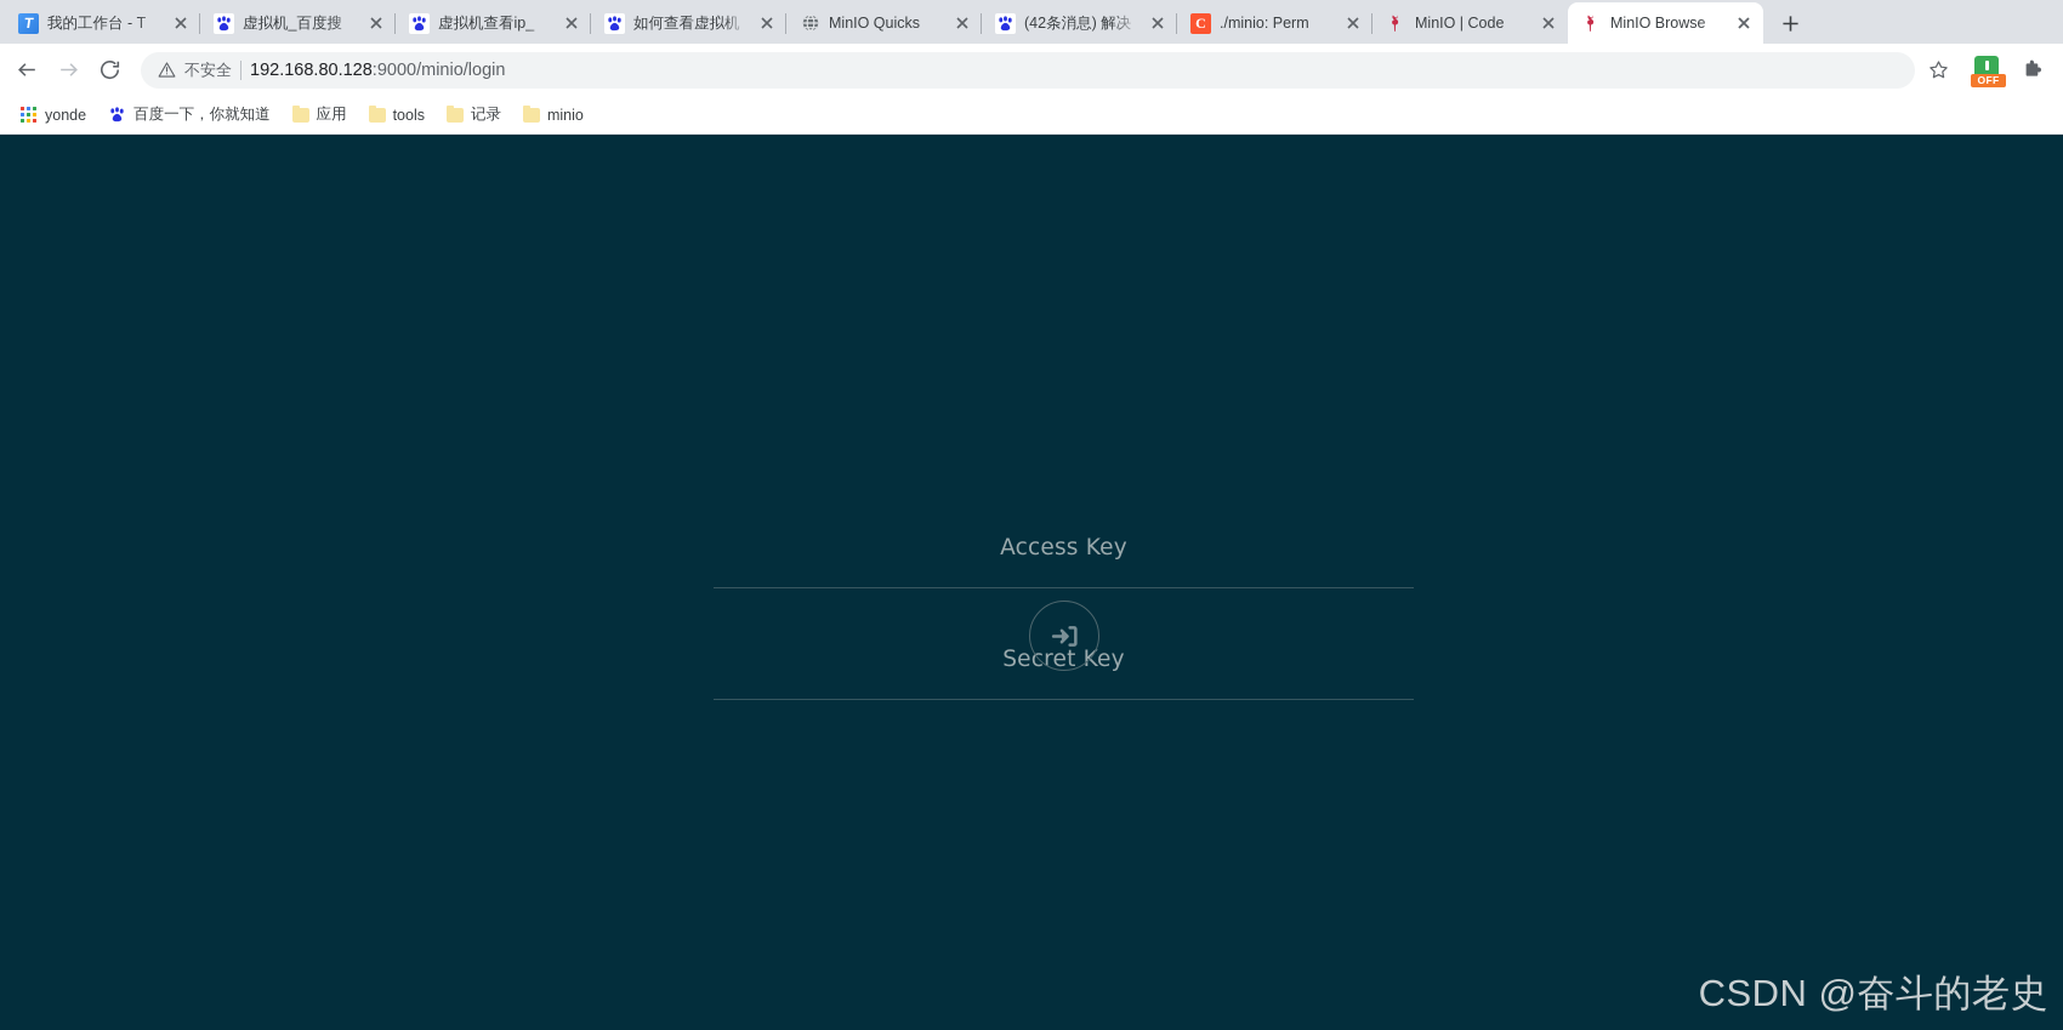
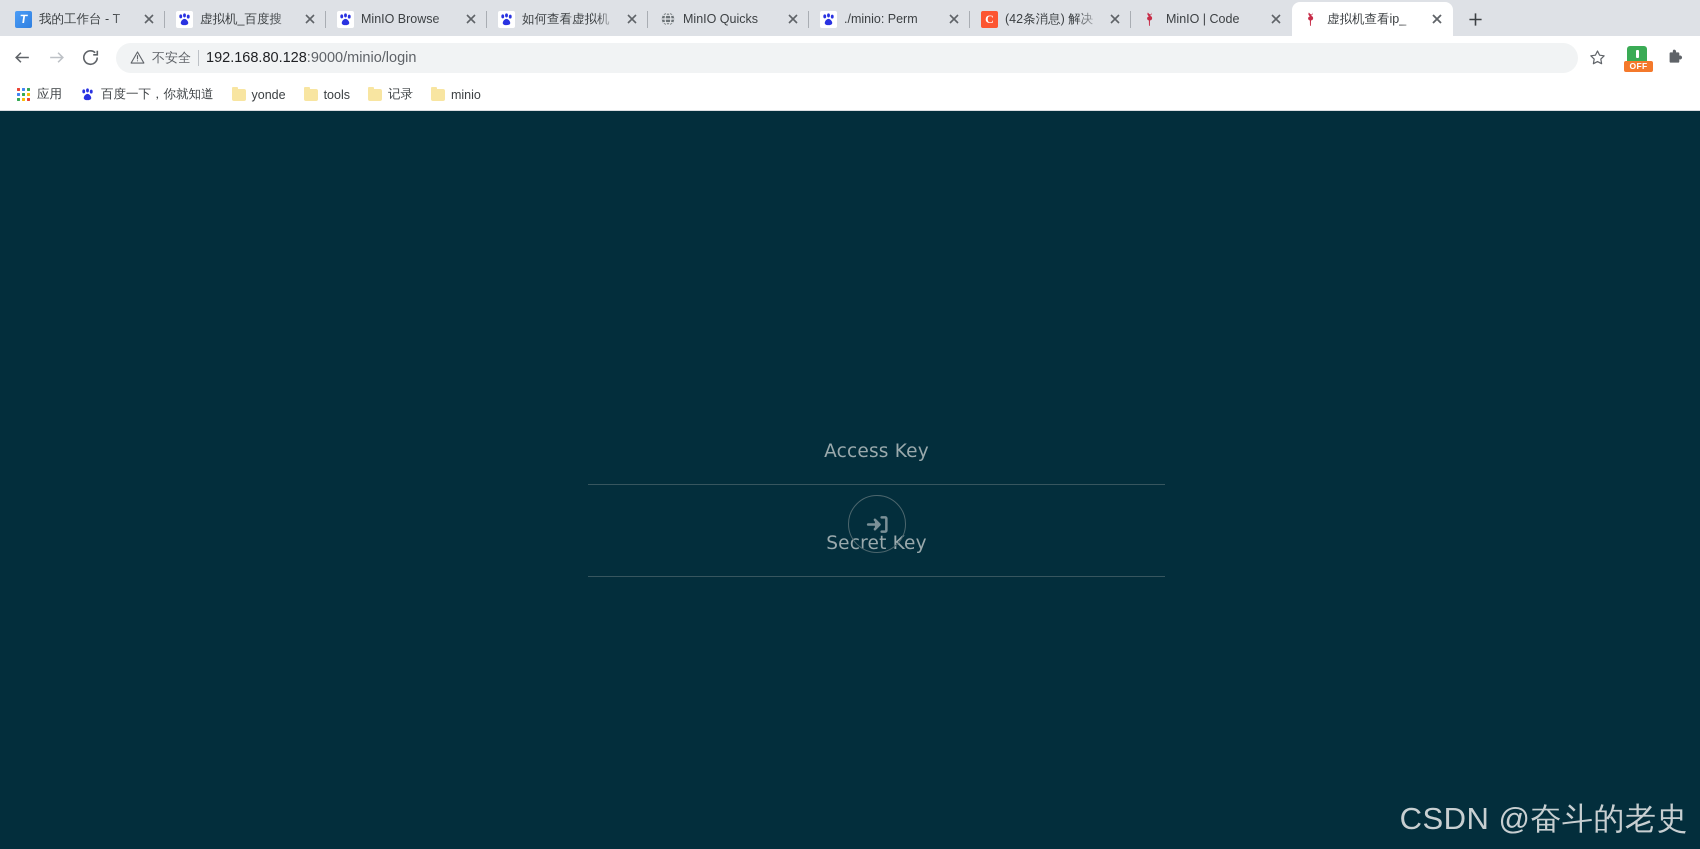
  我的工作台 - T
  虚拟机_百度搜
- 虚拟机查看ip_
+ MinIO Browse
  如何查看虚拟机
  MinIO Quicks
- (42条消息) 解决
+ ./minio: Perm
  C
- ./minio: Perm
+ (42条消息) 解决
  MinIO | Code
- MinIO Browse
+ 虚拟机查看ip_
  不安全
  192.168.80.128:9000/minio/login
  OFF
- yonde
+ 应用
  百度一下，你就知道
- 应用
+ yonde
  tools
  记录
  minio
  Access Key
  Secret Key
  CSDN @奋斗的老史
